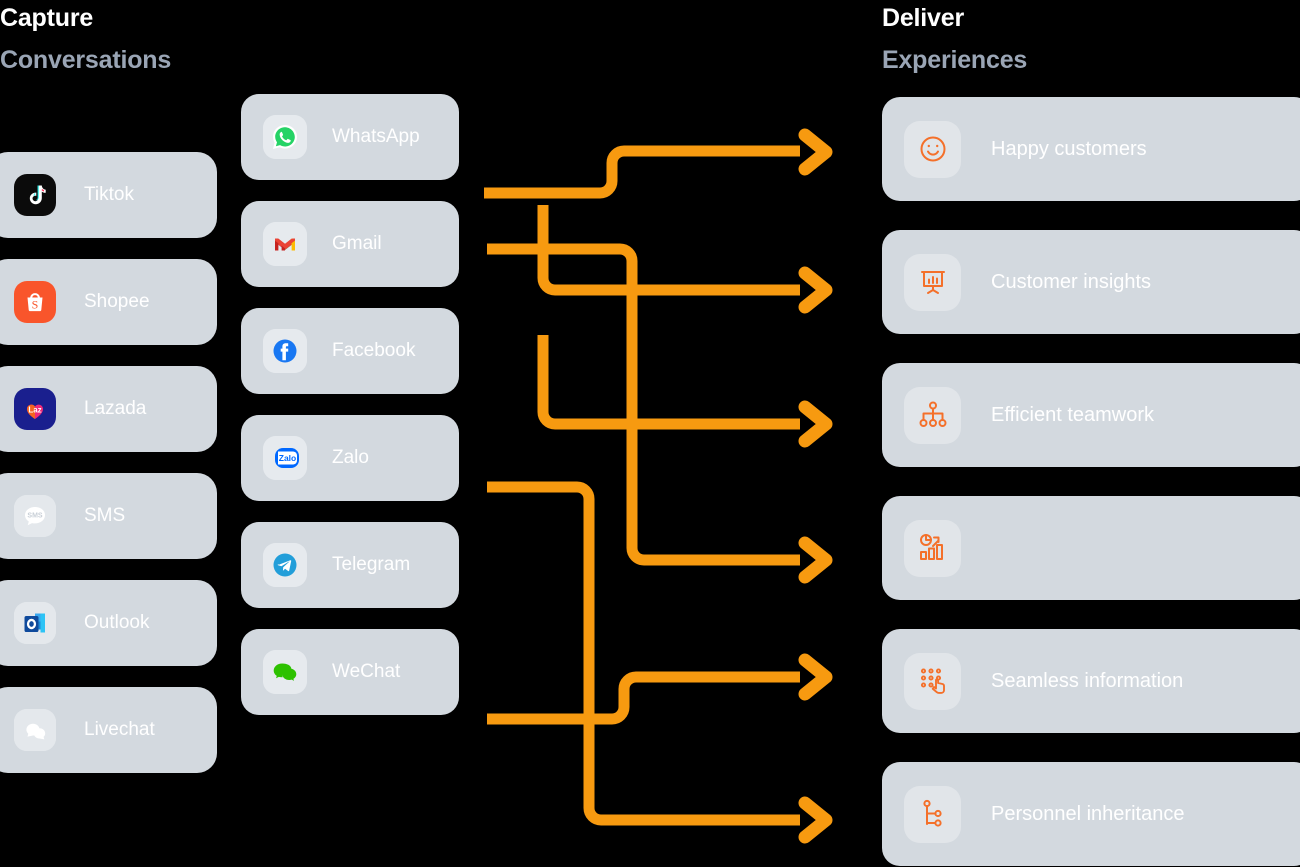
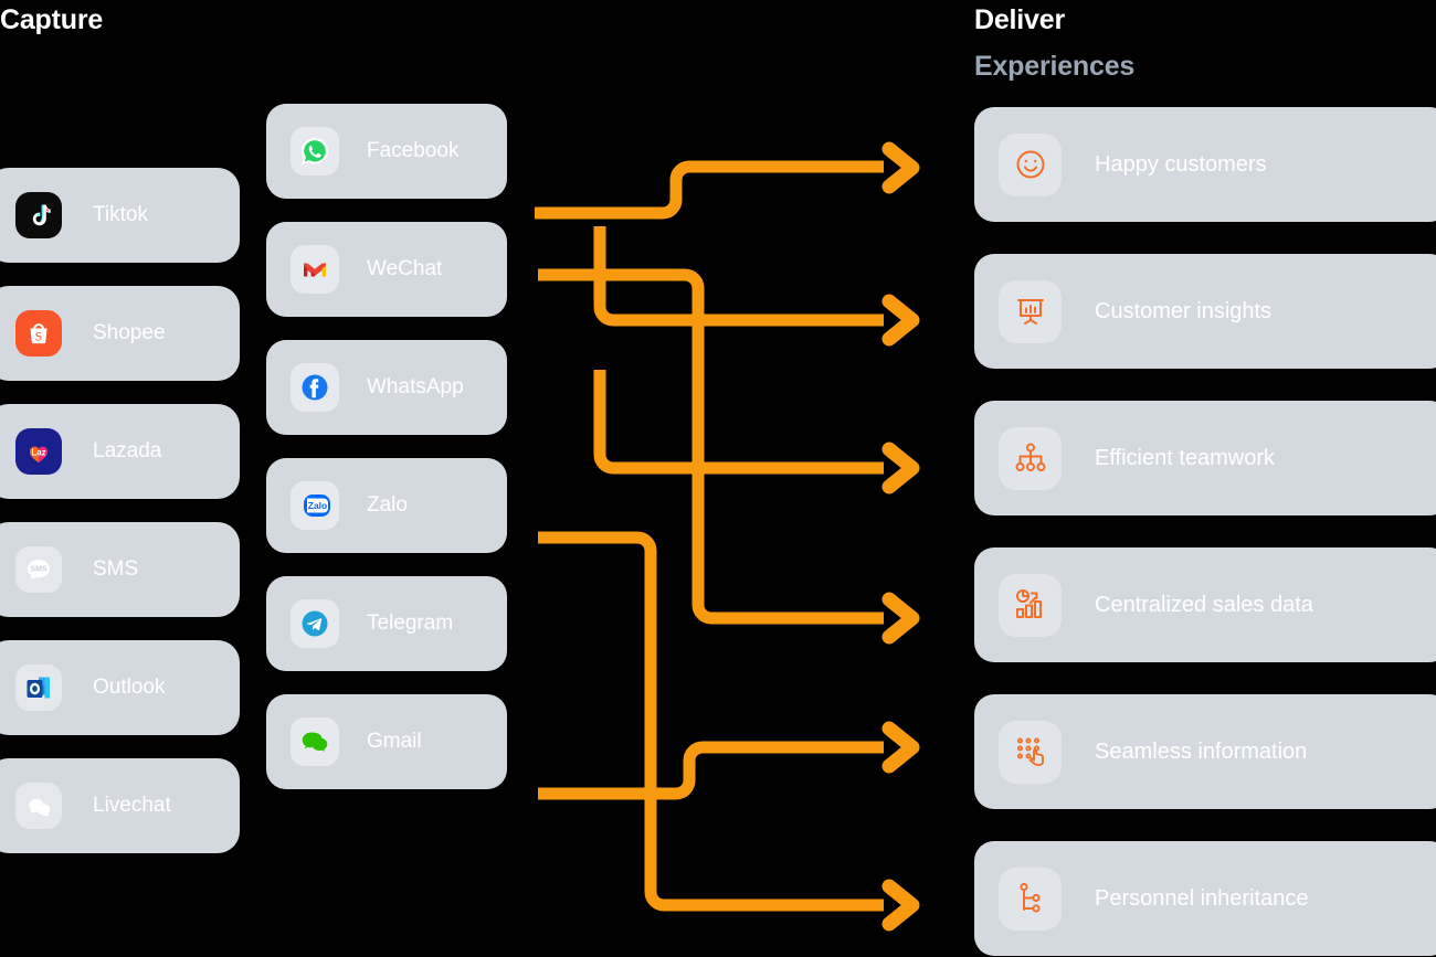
  Capture
- Conversations
  Deliver
  Experiences
  Tiktok
  S
  Shopee
  Laz
  Lazada
  SMS
  Outlook
  Livechat
- WhatsApp
+ Facebook
- Gmail
+ WeChat
- Facebook
+ WhatsApp
  Zalo
  Zalo
  Telegram
- WeChat
+ Gmail
  Happy customers
  Customer insights
  Efficient teamwork
+ Centralized sales data
  Seamless information
  Personnel inheritance
